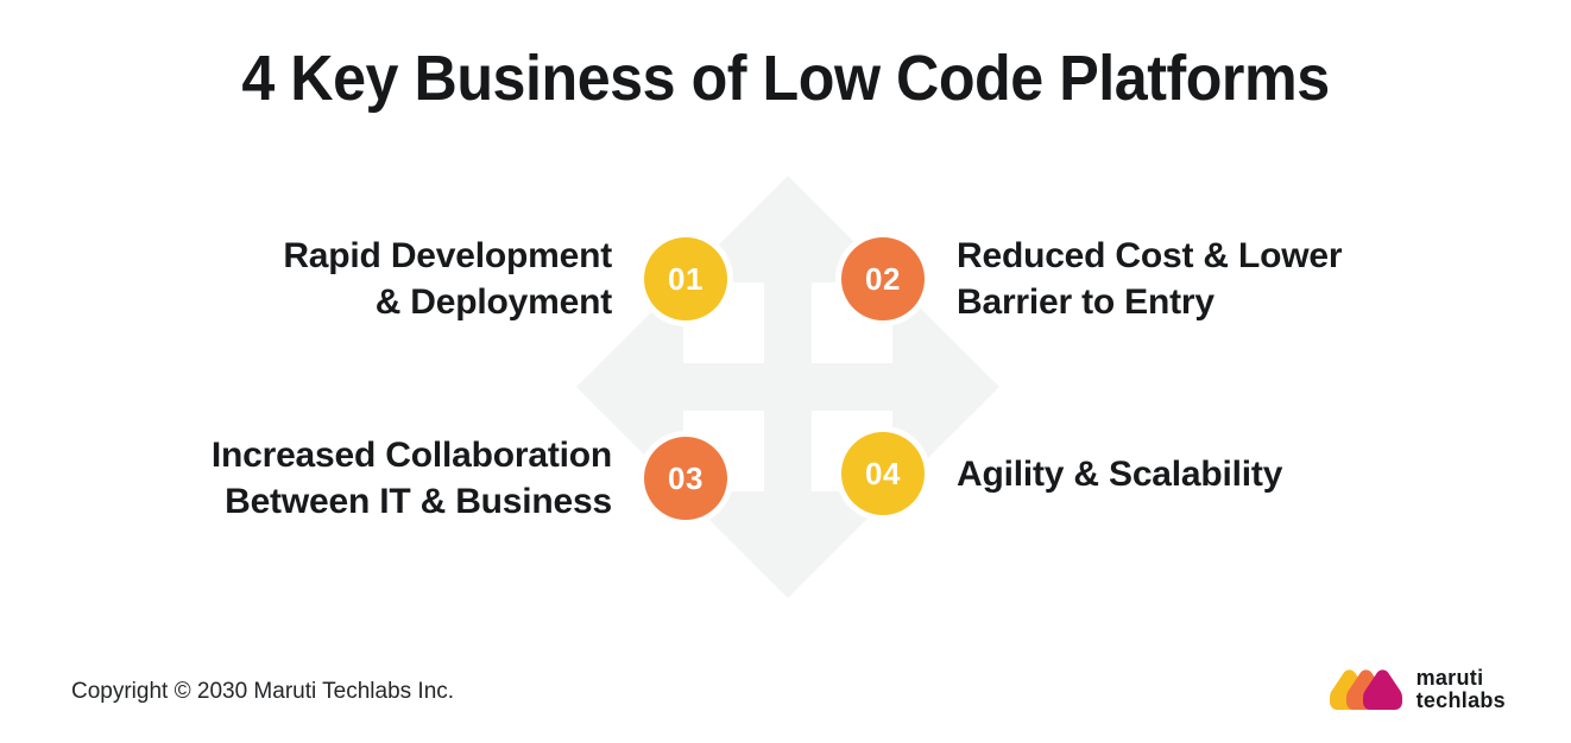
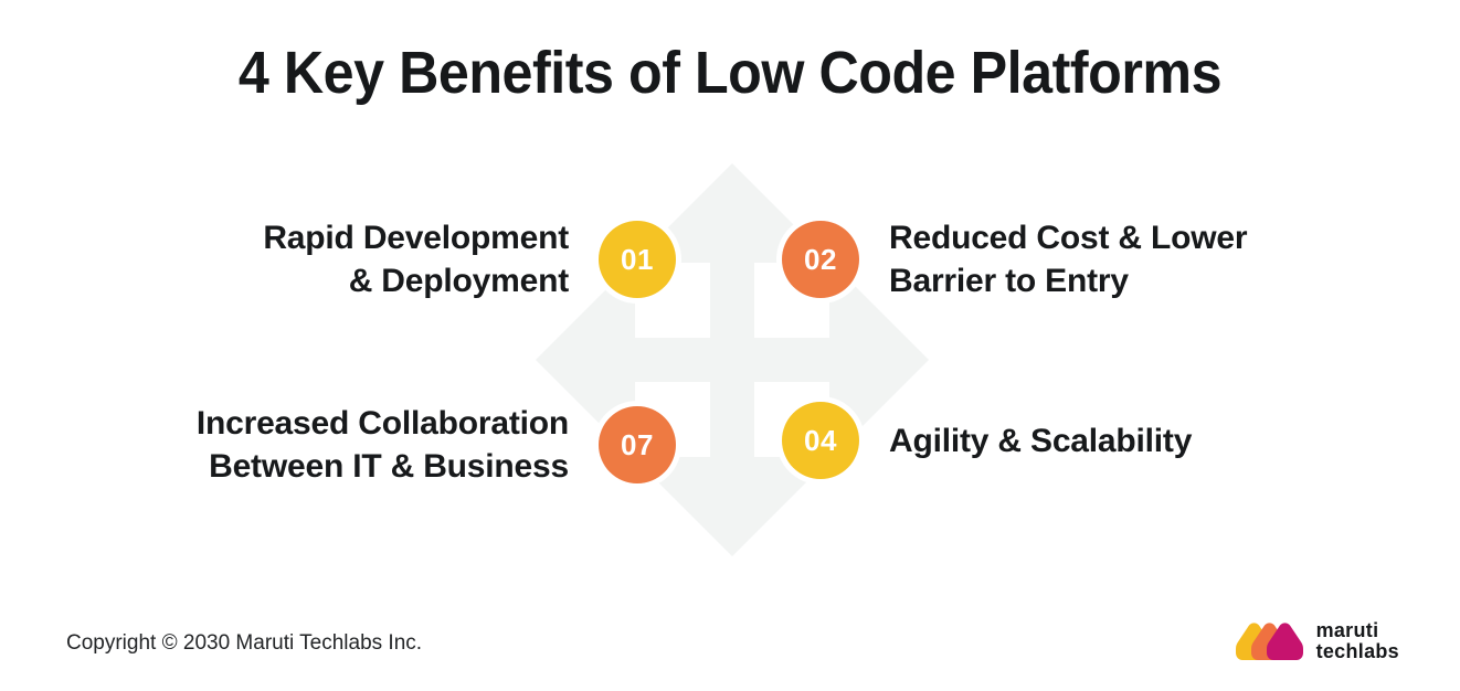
- 4 Key Business of Low Code Platforms
+ 4 Key Benefits of Low Code Platforms
  Rapid Development
  & Deployment
  01
  02
  Reduced Cost & Lower
  Barrier to Entry
  Increased Collaboration
  Between IT & Business
- 03
+ 07
  04
  Agility & Scalability
  Copyright © 2030 Maruti Techlabs Inc.
  maruti
  techlabs
